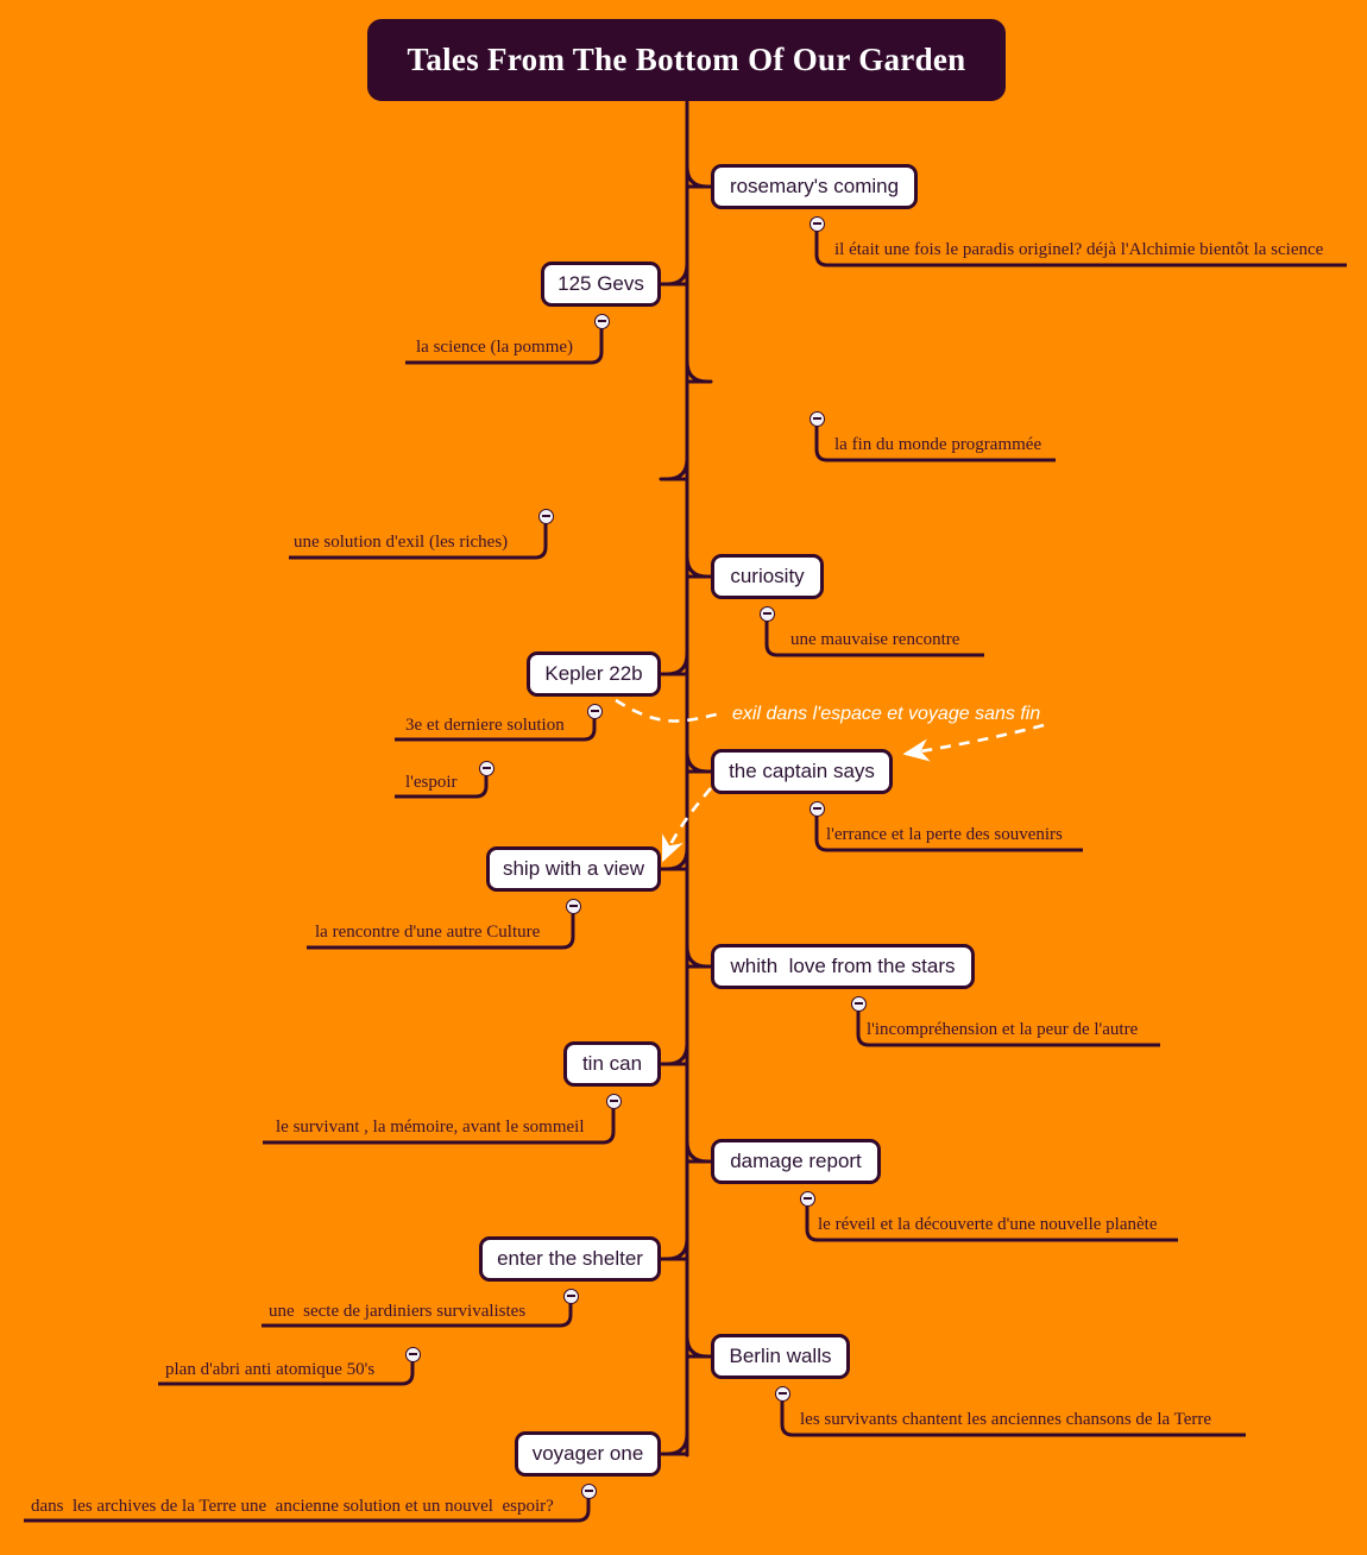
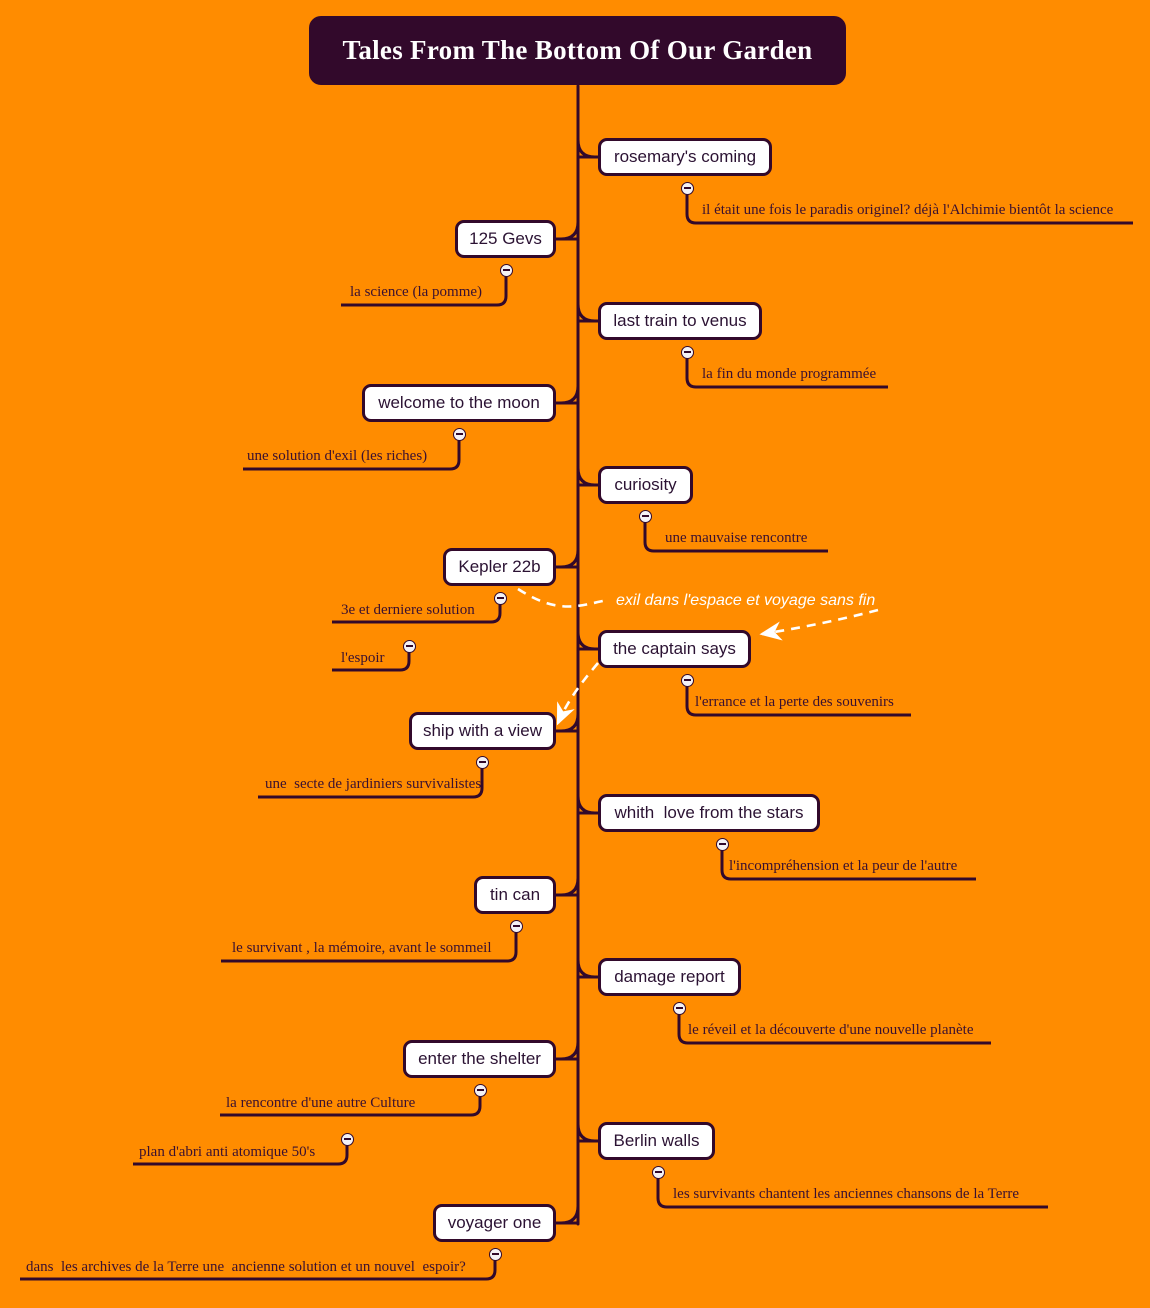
  Tales From The Bottom Of Our Garden
  rosemary's coming
  il était une fois le paradis originel? déjà l'Alchimie bientôt la science
  125 Gevs
  la science (la pomme)
+ last train to venus
  la fin du monde programmée
+ welcome to the moon
  une solution d'exil (les riches)
  curiosity
  une mauvaise rencontre
  Kepler 22b
  3e et derniere solution
  l'espoir
  the captain says
  l'errance et la perte des souvenirs
  ship with a view
- la rencontre d'une autre Culture
+ une secte de jardiniers survivalistes
  whith love from the stars
  l'incompréhension et la peur de l'autre
  tin can
  le survivant , la mémoire, avant le sommeil
  damage report
  le réveil et la découverte d'une nouvelle planète
  enter the shelter
- une secte de jardiniers survivalistes
+ la rencontre d'une autre Culture
  plan d'abri anti atomique 50's
  Berlin walls
  les survivants chantent les anciennes chansons de la Terre
  voyager one
  dans les archives de la Terre une ancienne solution et un nouvel espoir?
  exil dans l'espace et voyage sans fin
